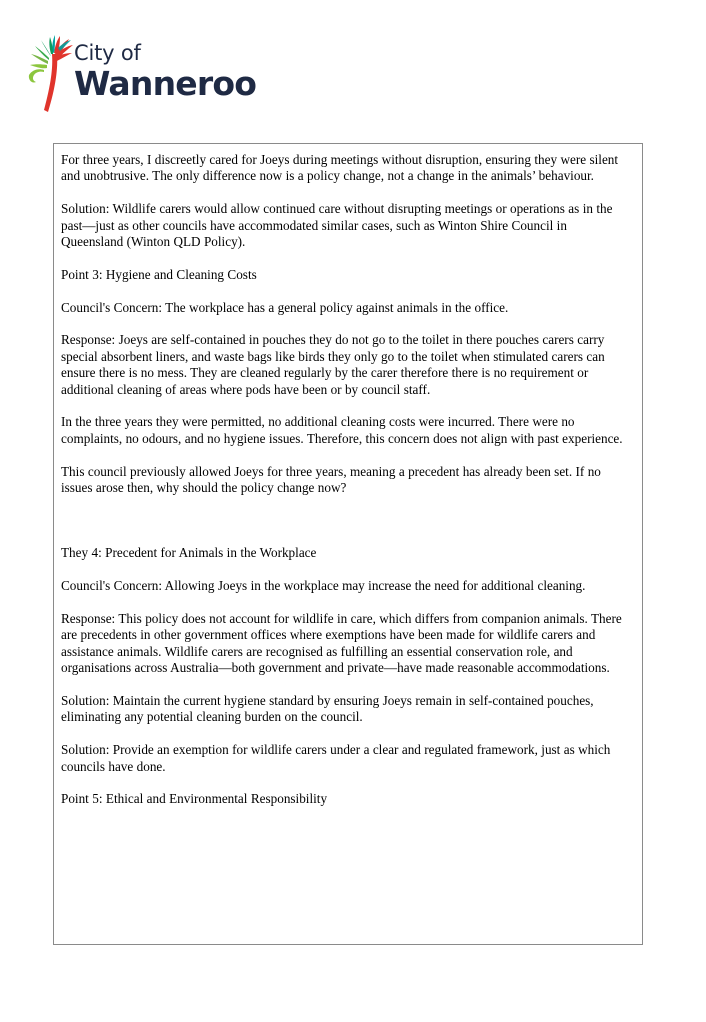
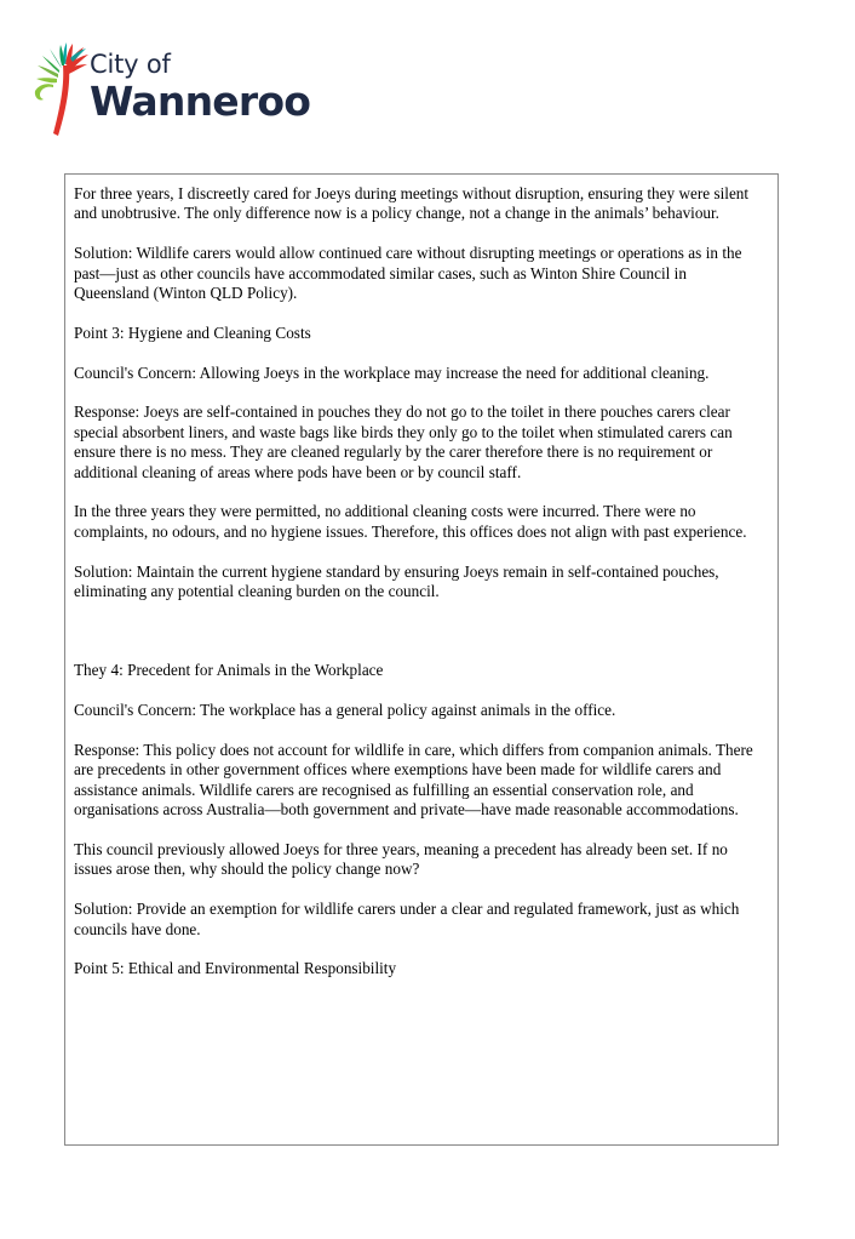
  City of
  Wanneroo
  For three years, I discreetly cared for Joeys during meetings without disruption, ensuring they were silent and unobtrusive. The only difference now is a policy change, not a change in the animals’ behaviour.
  Solution: Wildlife carers would allow continued care without disrupting meetings or operations as in the past—just as other councils have accommodated similar cases, such as Winton Shire Council in Queensland (Winton QLD Policy).
  Point 3: Hygiene and Cleaning Costs
- Council's Concern: The workplace has a general policy against animals in the office.
+ Council's Concern: Allowing Joeys in the workplace may increase the need for additional cleaning.
- Response: Joeys are self-contained in pouches they do not go to the toilet in there pouches carers carry special absorbent liners, and waste bags like birds they only go to the toilet when stimulated carers can ensure there is no mess. They are cleaned regularly by the carer therefore there is no requirement or additional cleaning of areas where pods have been or by council staff.
+ Response: Joeys are self-contained in pouches they do not go to the toilet in there pouches carers clear special absorbent liners, and waste bags like birds they only go to the toilet when stimulated carers can ensure there is no mess. They are cleaned regularly by the carer therefore there is no requirement or additional cleaning of areas where pods have been or by council staff.
- In the three years they were permitted, no additional cleaning costs were incurred. There were no complaints, no odours, and no hygiene issues. Therefore, this concern does not align with past experience.
+ In the three years they were permitted, no additional cleaning costs were incurred. There were no complaints, no odours, and no hygiene issues. Therefore, this offices does not align with past experience.
- This council previously allowed Joeys for three years, meaning a precedent has already been set. If no issues arose then, why should the policy change now?
+ Solution: Maintain the current hygiene standard by ensuring Joeys remain in self-contained pouches, eliminating any potential cleaning burden on the council.
  They 4: Precedent for Animals in the Workplace
- Council's Concern: Allowing Joeys in the workplace may increase the need for additional cleaning.
+ Council's Concern: The workplace has a general policy against animals in the office.
  Response: This policy does not account for wildlife in care, which differs from companion animals. There are precedents in other government offices where exemptions have been made for wildlife carers and assistance animals. Wildlife carers are recognised as fulfilling an essential conservation role, and organisations across Australia—both government and private—have made reasonable accommodations.
- Solution: Maintain the current hygiene standard by ensuring Joeys remain in self-contained pouches, eliminating any potential cleaning burden on the council.
+ This council previously allowed Joeys for three years, meaning a precedent has already been set. If no issues arose then, why should the policy change now?
  Solution: Provide an exemption for wildlife carers under a clear and regulated framework, just as which councils have done.
  Point 5: Ethical and Environmental Responsibility
